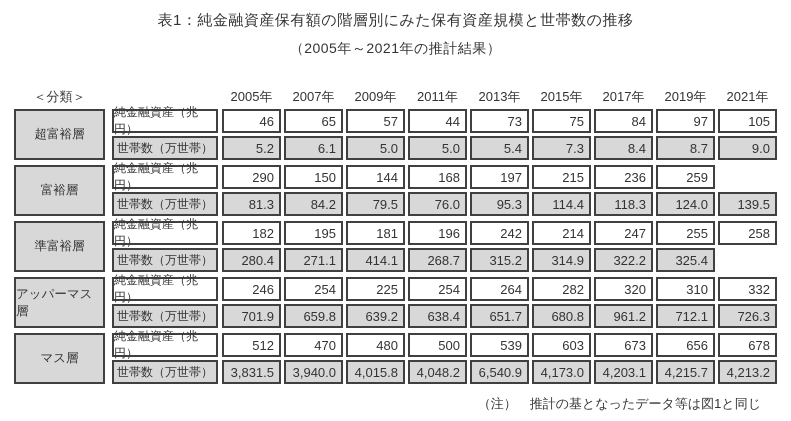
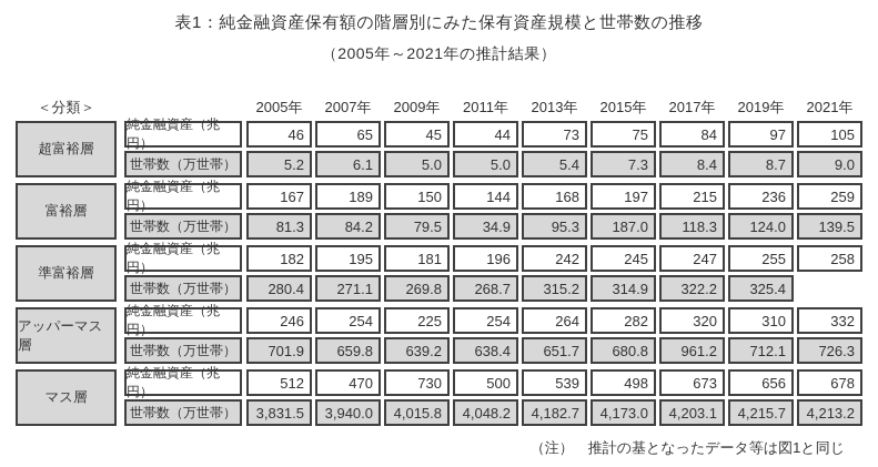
  表1：純金融資産保有額の階層別にみた保有資産規模と世帯数の推移
  （2005年～2021年の推計結果）
  ＜分類＞
  2005年
  2007年
  2009年
  2011年
  2013年
  2015年
  2017年
  2019年
  2021年
  超富裕層
  純金融資産（兆円）
  46
  65
- 57
+ 45
  44
  73
  75
  84
  97
  105
  世帯数（万世帯）
  5.2
  6.1
  5.0
  5.0
  5.4
  7.3
  8.4
  8.7
  9.0
  富裕層
  純金融資産（兆円）
- 290
+ 167
+ 189
  150
  144
  168
  197
  215
  236
  259
  世帯数（万世帯）
  81.3
  84.2
  79.5
- 76.0
+ 34.9
  95.3
- 114.4
+ 187.0
  118.3
  124.0
  139.5
  準富裕層
  純金融資産（兆円）
  182
  195
  181
  196
  242
- 214
+ 245
  247
  255
  258
  世帯数（万世帯）
  280.4
  271.1
- 414.1
+ 269.8
  268.7
  315.2
  314.9
  322.2
  325.4
  アッパーマス層
  純金融資産（兆円）
  246
  254
  225
  254
  264
  282
  320
  310
  332
  世帯数（万世帯）
  701.9
  659.8
  639.2
  638.4
  651.7
  680.8
  961.2
  712.1
  726.3
  マス層
  純金融資産（兆円）
  512
  470
- 480
+ 730
  500
  539
- 603
+ 498
  673
  656
  678
  世帯数（万世帯）
  3,831.5
  3,940.0
  4,015.8
  4,048.2
- 6,540.9
+ 4,182.7
  4,173.0
  4,203.1
  4,215.7
  4,213.2
  （注） 推計の基となったデータ等は図1と同じ
